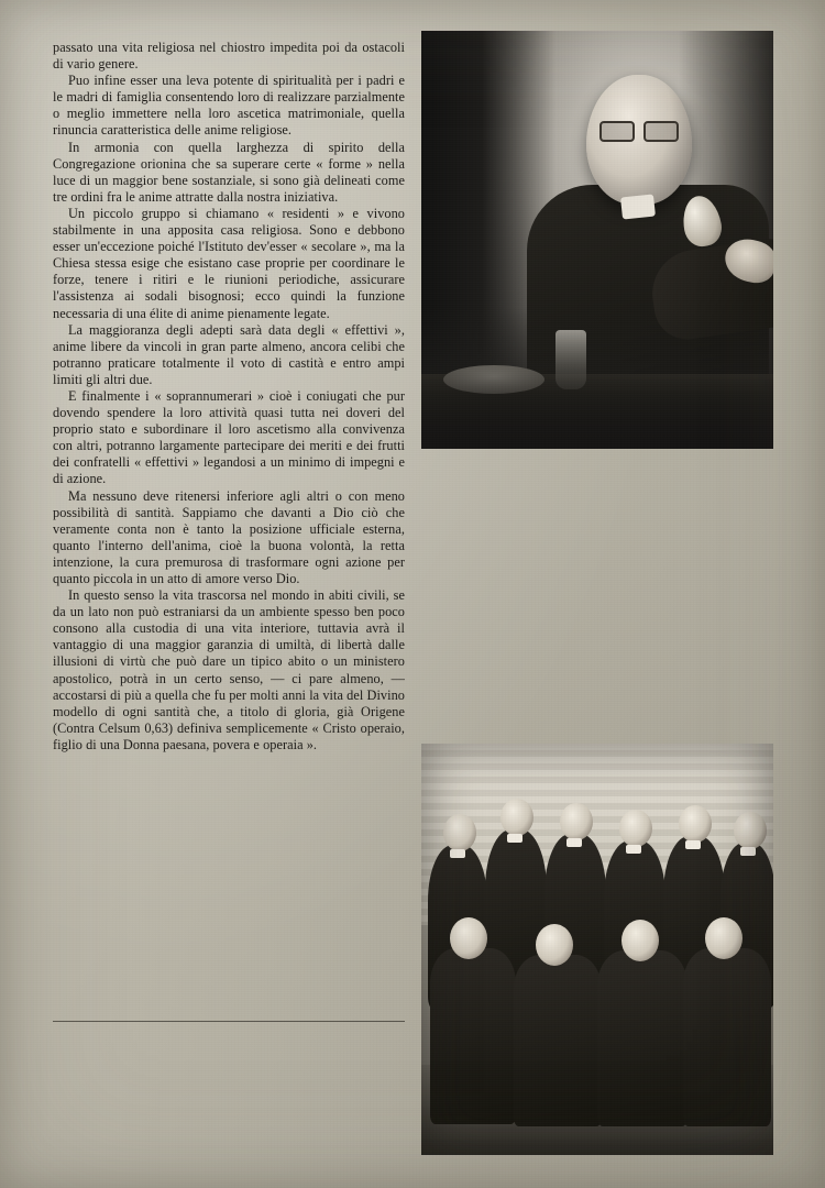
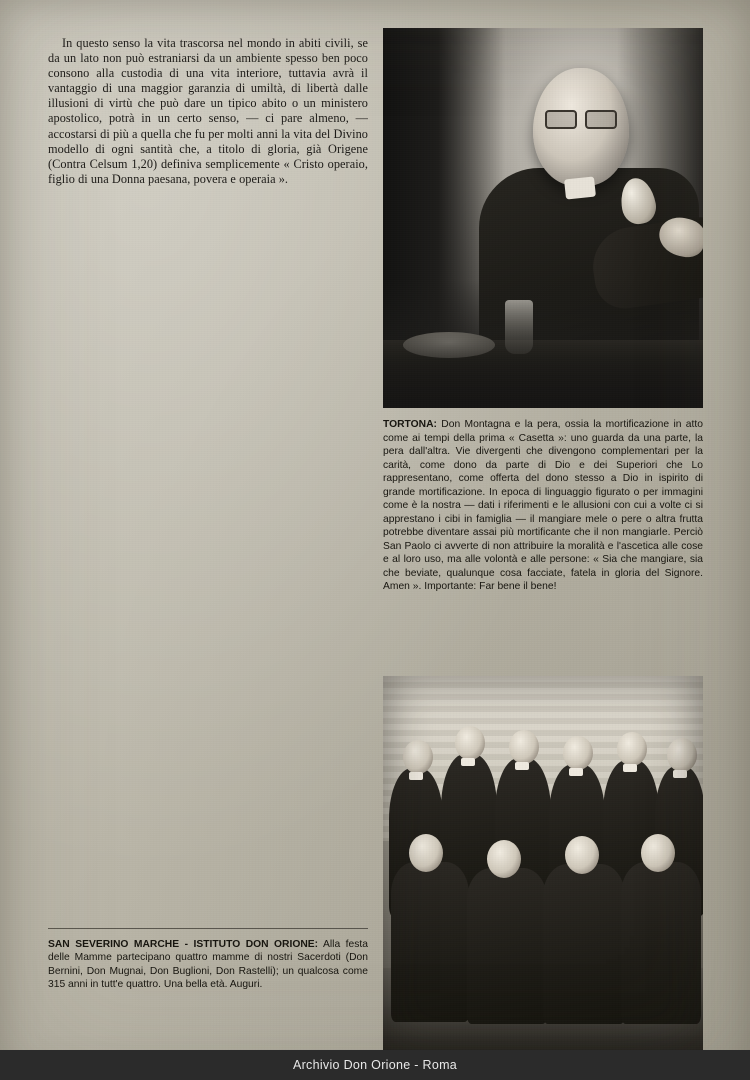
- passato una vita religiosa nel chiostro impedita poi da ostacoli di vario genere.
- Puo infine esser una leva potente di spiritualità per i padri e le madri di famiglia consentendo loro di realizzare parzialmente o meglio immettere nella loro ascetica matrimoniale, quella rinuncia caratteristica delle anime religiose.
- In armonia con quella larghezza di spirito della Congregazione orionina che sa superare certe « forme » nella luce di un maggior bene sostanziale, si sono già delineati come tre ordini fra le anime attratte dalla nostra iniziativa.
- Un piccolo gruppo si chiamano « residenti » e vivono stabilmente in una apposita casa religiosa. Sono e debbono esser un'eccezione poiché l'Istituto dev'esser « secolare », ma la Chiesa stessa esige che esistano case proprie per coordinare le forze, tenere i ritiri e le riunioni periodiche, assicurare l'assistenza ai sodali bisognosi; ecco quindi la funzione necessaria di una élite di anime pienamente legate.
- La maggioranza degli adepti sarà data degli « effettivi », anime libere da vincoli in gran parte almeno, ancora celibi che potranno praticare totalmente il voto di castità e entro ampi limiti gli altri due.
- E finalmente i « soprannumerari » cioè i coniugati che pur dovendo spendere la loro attività quasi tutta nei doveri del proprio stato e subordinare il loro ascetismo alla convivenza con altri, potranno largamente partecipare dei meriti e dei frutti dei confratelli « effettivi » legandosi a un minimo di impegni e di azione.
- Ma nessuno deve ritenersi inferiore agli altri o con meno possibilità di santità. Sappiamo che davanti a Dio ciò che veramente conta non è tanto la posizione ufficiale esterna, quanto l'interno dell'anima, cioè la buona volontà, la retta intenzione, la cura premurosa di trasformare ogni azione per quanto piccola in un atto di amore verso Dio.
- In questo senso la vita trascorsa nel mondo in abiti civili, se da un lato non può estraniarsi da un ambiente spesso ben poco consono alla custodia di una vita interiore, tuttavia avrà il vantaggio di una maggior garanzia di umiltà, di libertà dalle illusioni di virtù che può dare un tipico abito o un ministero apostolico, potrà in un certo senso, — ci pare almeno, — accostarsi di più a quella che fu per molti anni la vita del Divino modello di ogni santità che, a titolo di gloria, già Origene (Contra Celsum 0,63) definiva semplicemente « Cristo operaio, figlio di una Donna paesana, povera e operaia ».
+ In questo senso la vita trascorsa nel mondo in abiti civili, se da un lato non può estraniarsi da un ambiente spesso ben poco consono alla custodia di una vita interiore, tuttavia avrà il vantaggio di una maggior garanzia di umiltà, di libertà dalle illusioni di virtù che può dare un tipico abito o un ministero apostolico, potrà in un certo senso, — ci pare almeno, — accostarsi di più a quella che fu per molti anni la vita del Divino modello di ogni santità che, a titolo di gloria, già Origene (Contra Celsum 1,20) definiva semplicemente « Cristo operaio, figlio di una Donna paesana, povera e operaia ».
+ SAN SEVERINO MARCHE - ISTITUTO DON ORIONE: Alla festa delle Mamme partecipano quattro mamme di nostri Sacerdoti (Don Bernini, Don Mugnai, Don Buglioni, Don Rastelli); un qualcosa come 315 anni in tutt'e quattro. Una bella età. Auguri.
+ TORTONA: Don Montagna e la pera, ossia la mortificazione in atto come ai tempi della prima « Casetta »: uno guarda da una parte, la pera dall'altra. Vie divergenti che divengono complementari per la carità, come dono da parte di Dio e dei Superiori che Lo rappresentano, come offerta del dono stesso a Dio in ispirito di grande mortificazione. In epoca di linguaggio figurato o per immagini come è la nostra — dati i riferimenti e le allusioni con cui a volte ci si apprestano i cibi in famiglia — il mangiare mele o pere o altra frutta potrebbe diventare assai più mortificante che il non mangiarle. Perciò San Paolo ci avverte di non attribuire la moralità e l'ascetica alle cose e al loro uso, ma alle volontà e alle persone: « Sia che mangiare, sia che beviate, qualunque cosa facciate, fatela in gloria del Signore. Amen ». Importante: Far bene il bene!
+ Archivio Don Orione - Roma
